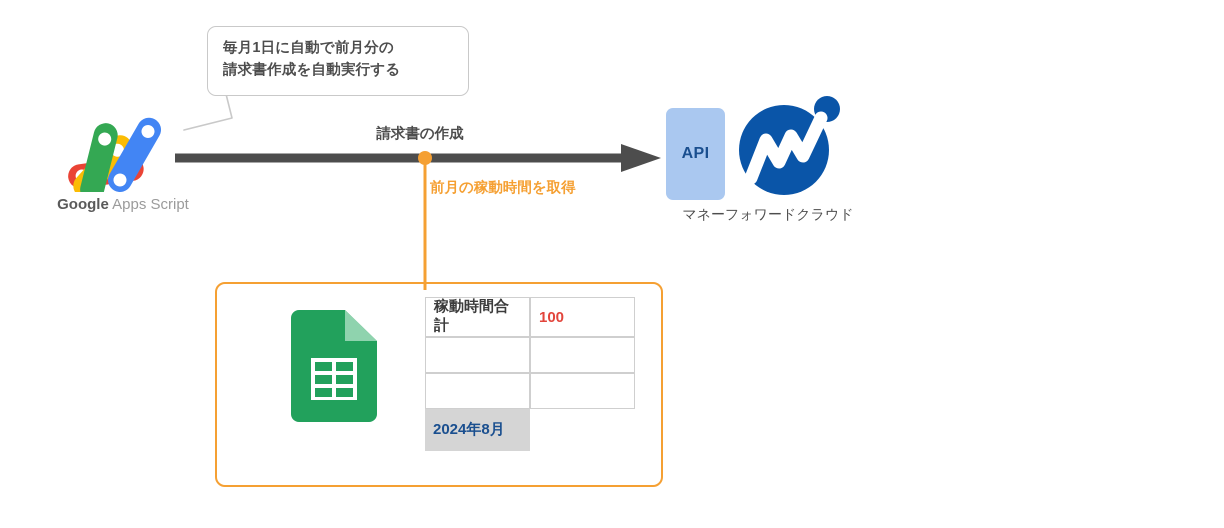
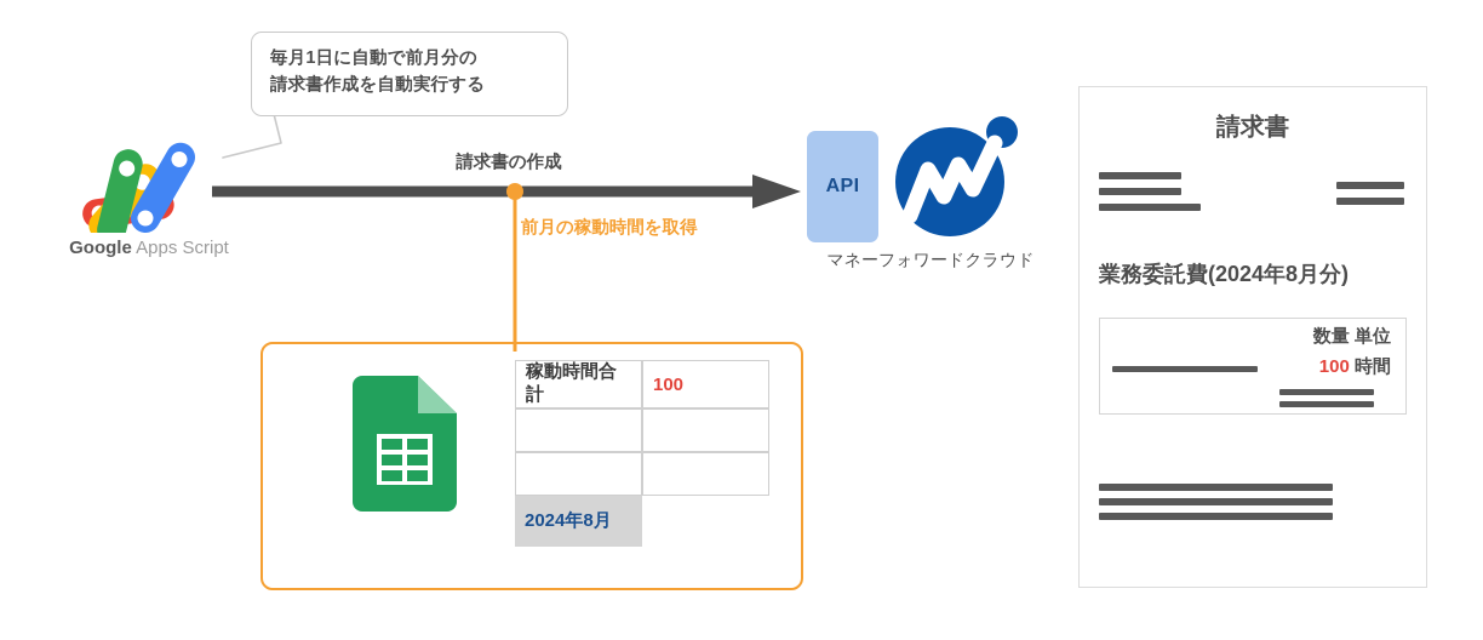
  毎月1日に自動で前月分の
  請求書作成を自動実行する
  Google Apps Script
  請求書の作成
  前月の稼動時間を取得
  API
  マネーフォワードクラウド
  稼動時間合計	100
  2024年8月
+ 請求書
+ 業務委託費(2024年8月分)
+ 数量 単位
+ 100 時間
